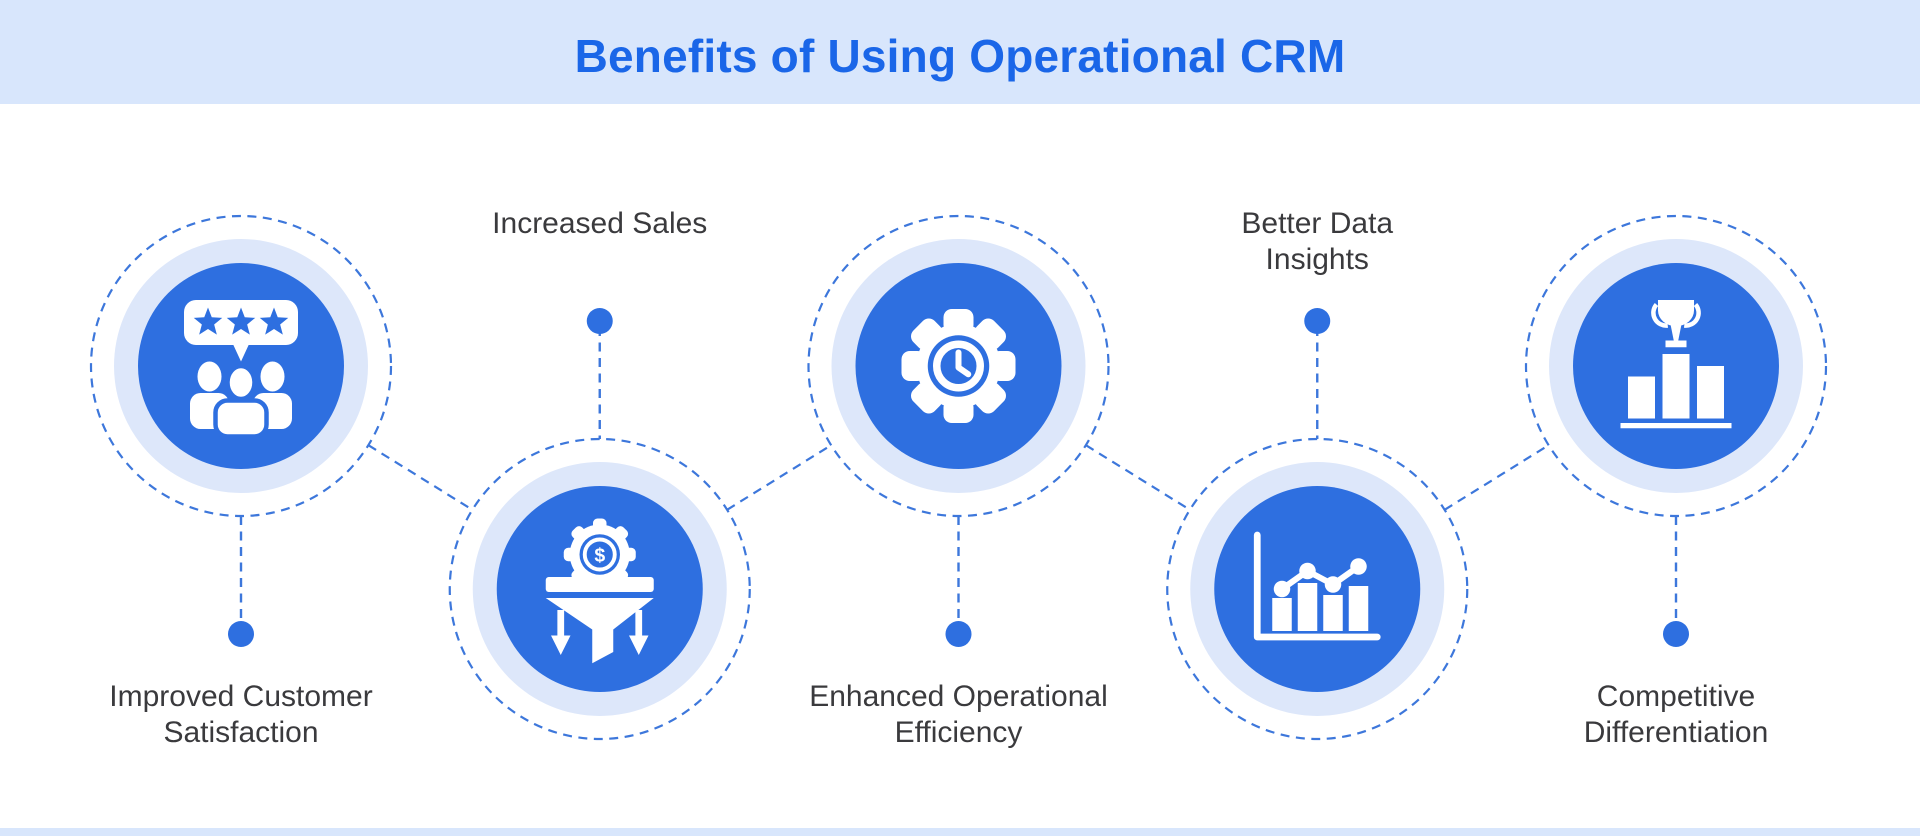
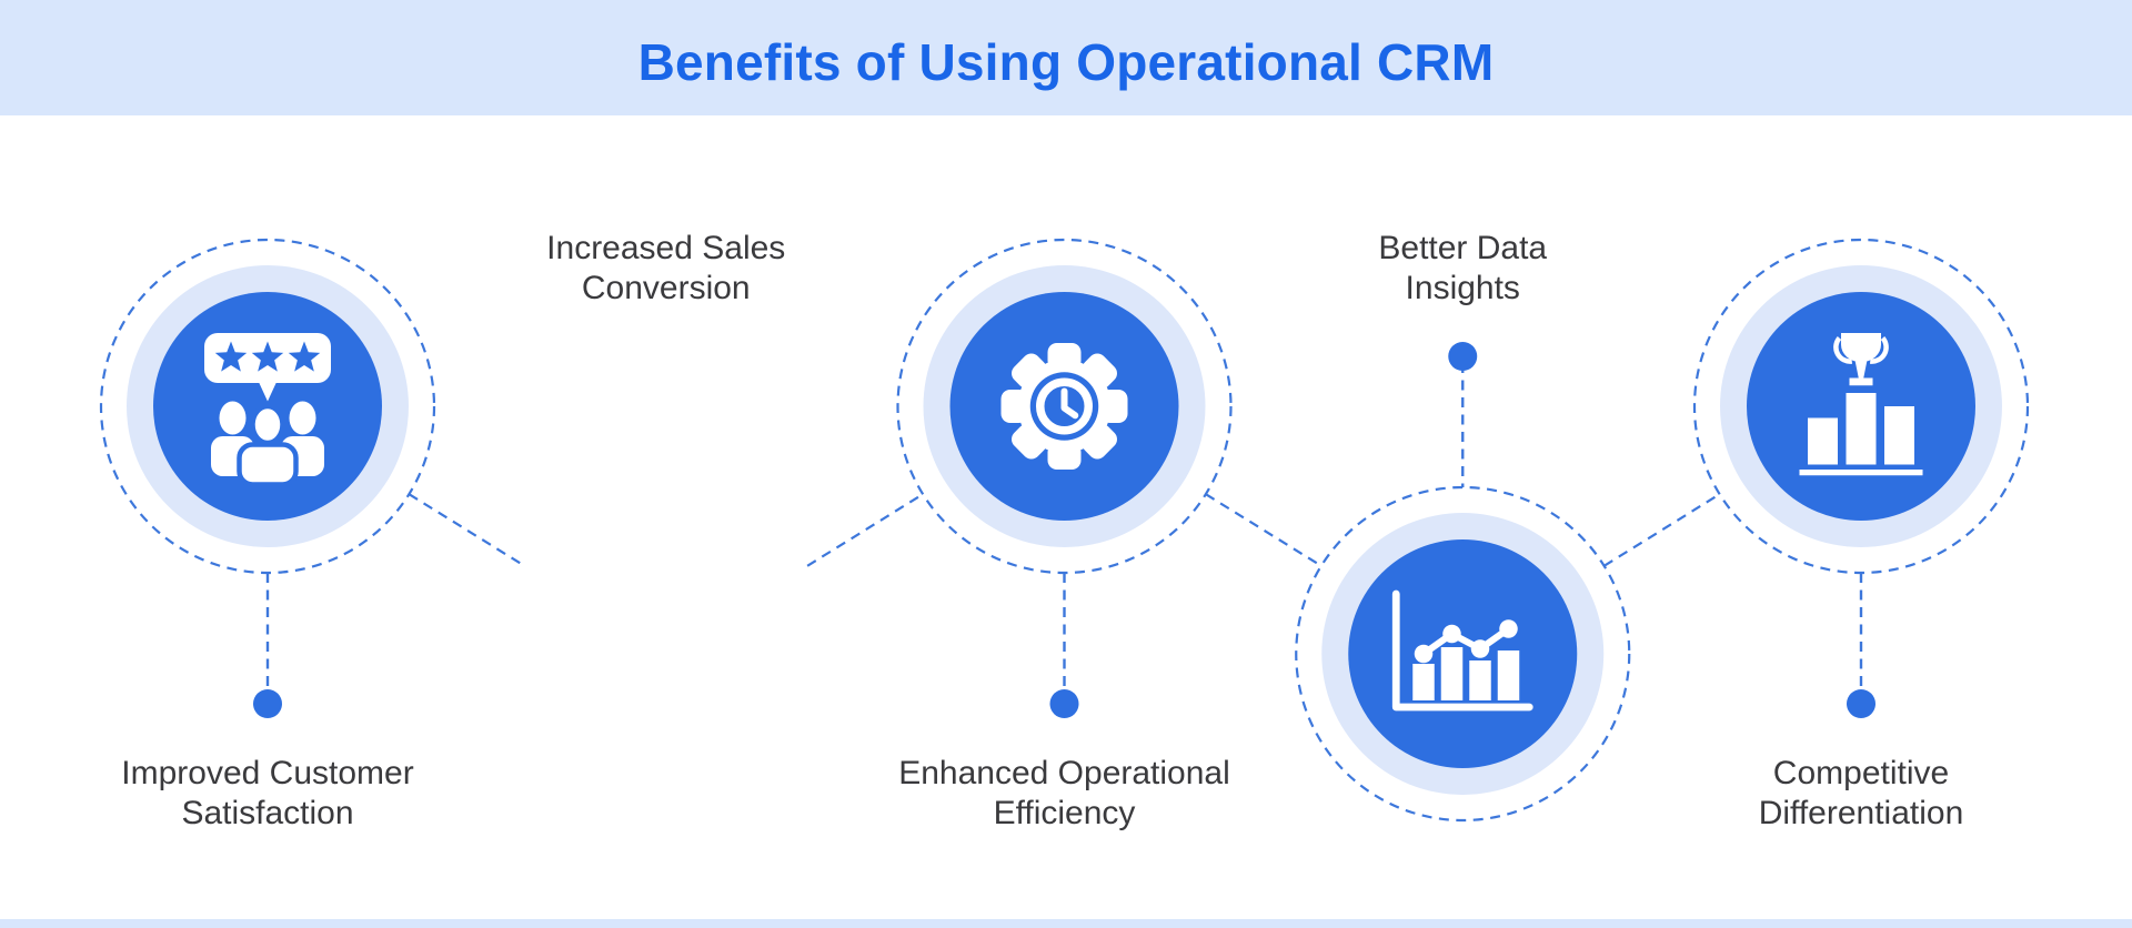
  Benefits of Using Operational CRM
- $
  Improved Customer
  Satisfaction
  Increased Sales
+ Conversion
  Enhanced Operational
  Efficiency
  Better Data
  Insights
  Competitive
  Differentiation
